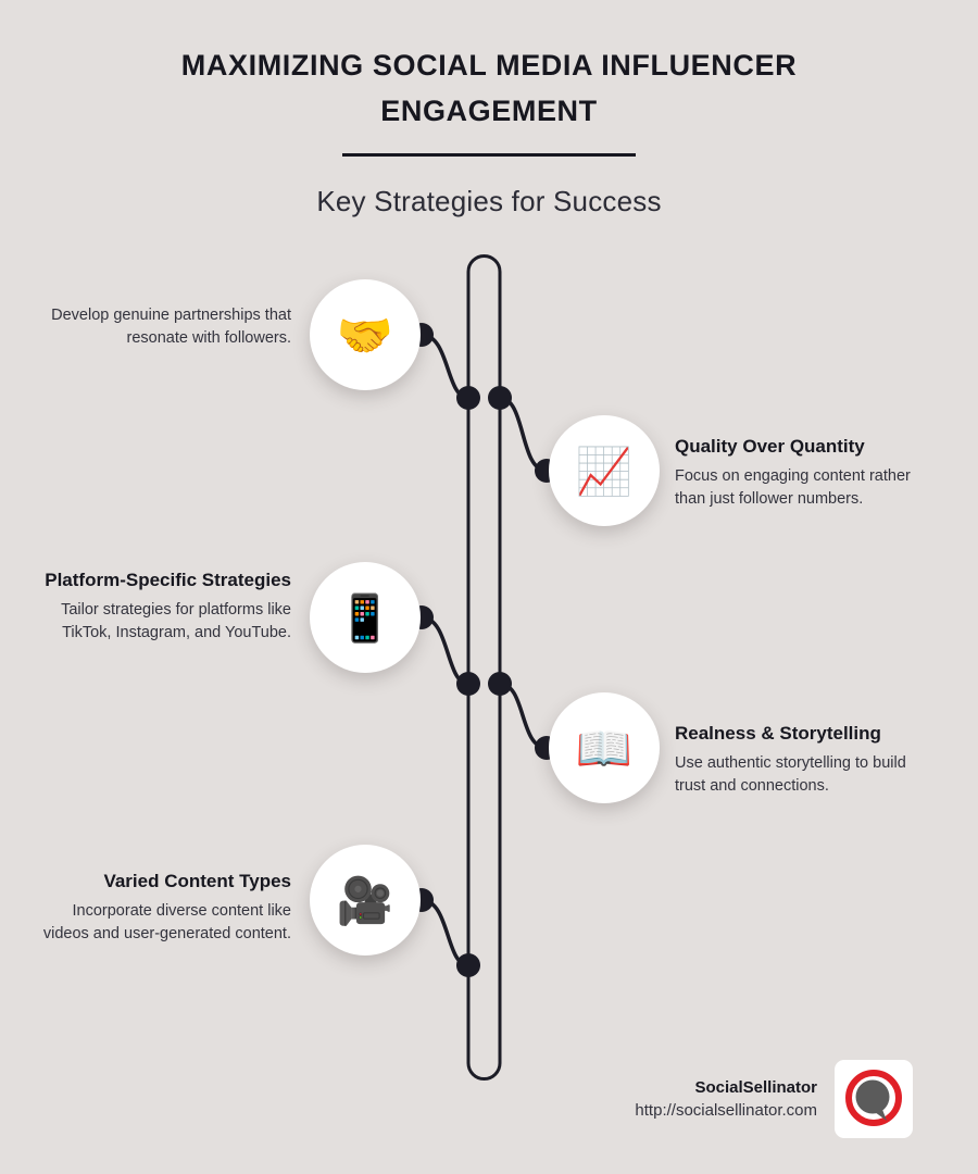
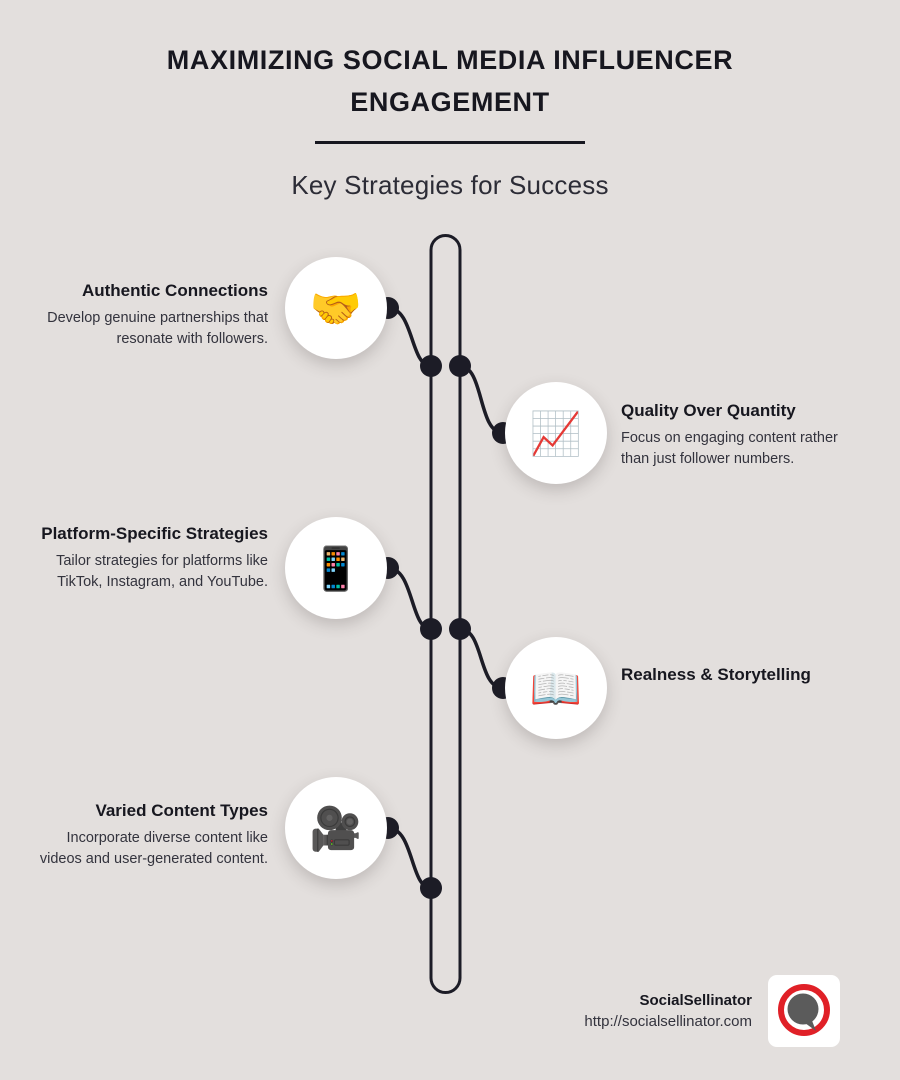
  MAXIMIZING SOCIAL MEDIA INFLUENCER ENGAGEMENT
  Key Strategies for Success
  🤝
  📈
  📱
  📖
  🎥
+ Authentic Connections
  Develop genuine partnerships that resonate with followers.
  Quality Over Quantity
  Focus on engaging content rather than just follower numbers.
  Platform-Specific Strategies
  Tailor strategies for platforms like TikTok, Instagram, and YouTube.
  Realness & Storytelling
- Use authentic storytelling to build trust and connections.
  Varied Content Types
  Incorporate diverse content like videos and user-generated content.
  SocialSellinator
  http://socialsellinator.com
